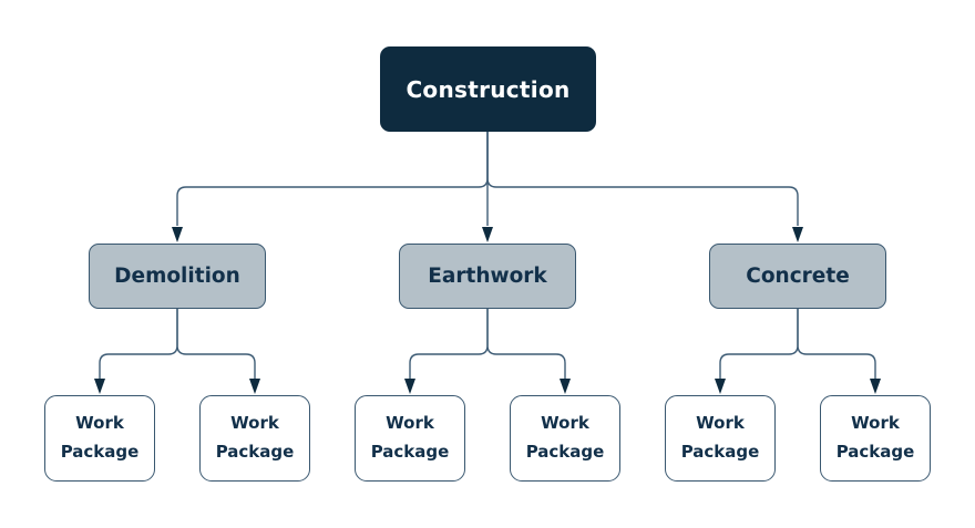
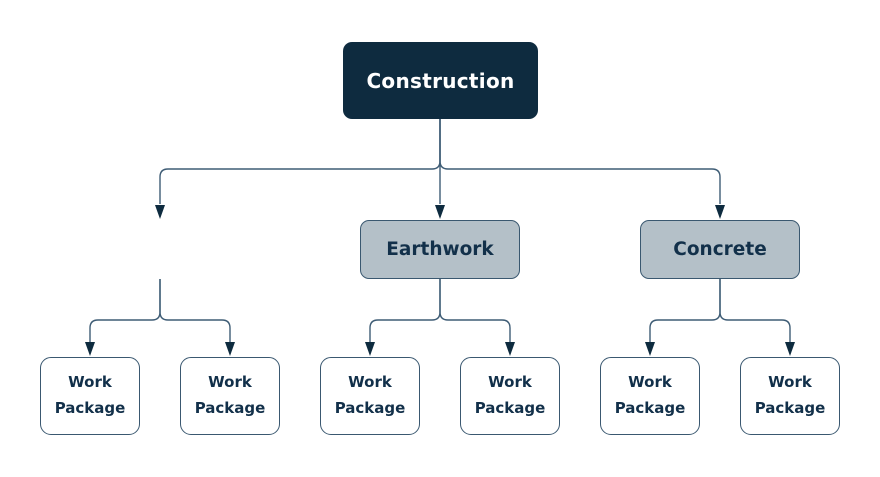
  Construction
- Demolition
  Earthwork
  Concrete
  Work
  Package
  Work
  Package
  Work
  Package
  Work
  Package
  Work
  Package
  Work
  Package
